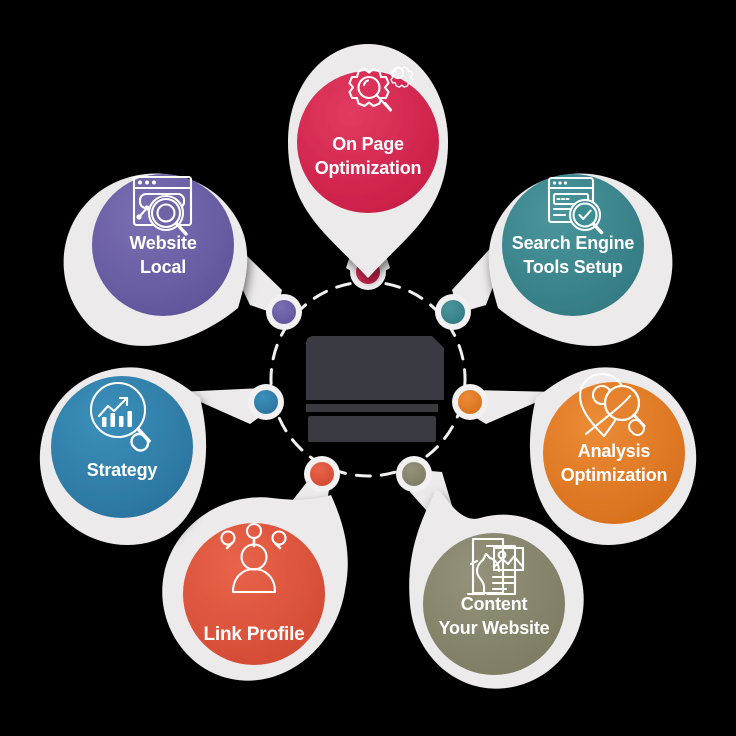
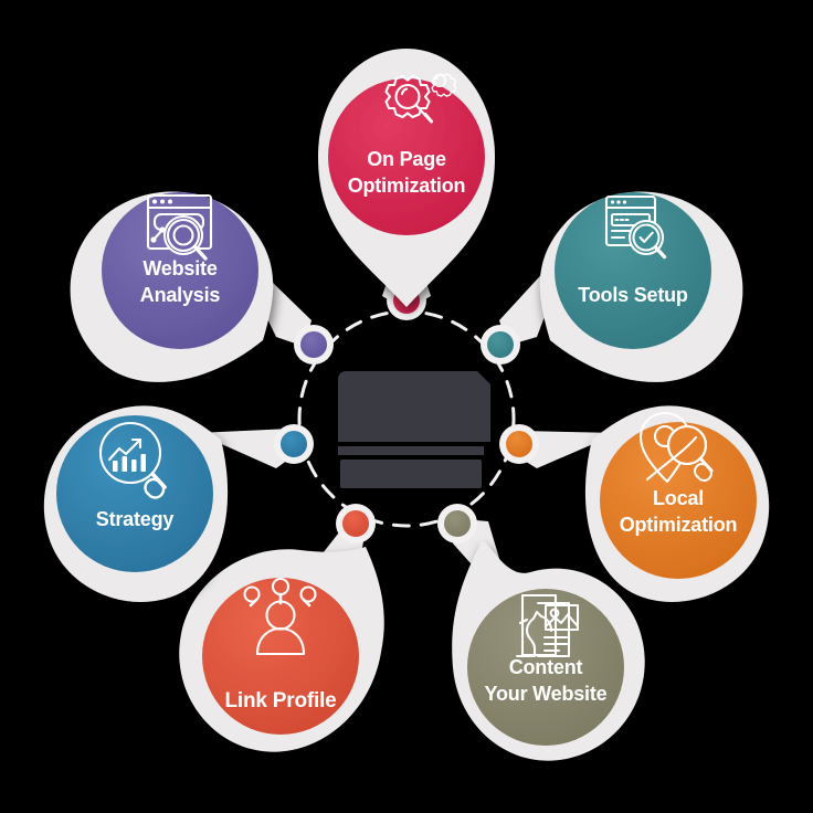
  On Page
  Optimization
- Search Engine
  Tools Setup
- Analysis
+ Local
  Optimization
  Content
  Your Website
  Link Profile
  Strategy
  Website
- Local
+ Analysis
